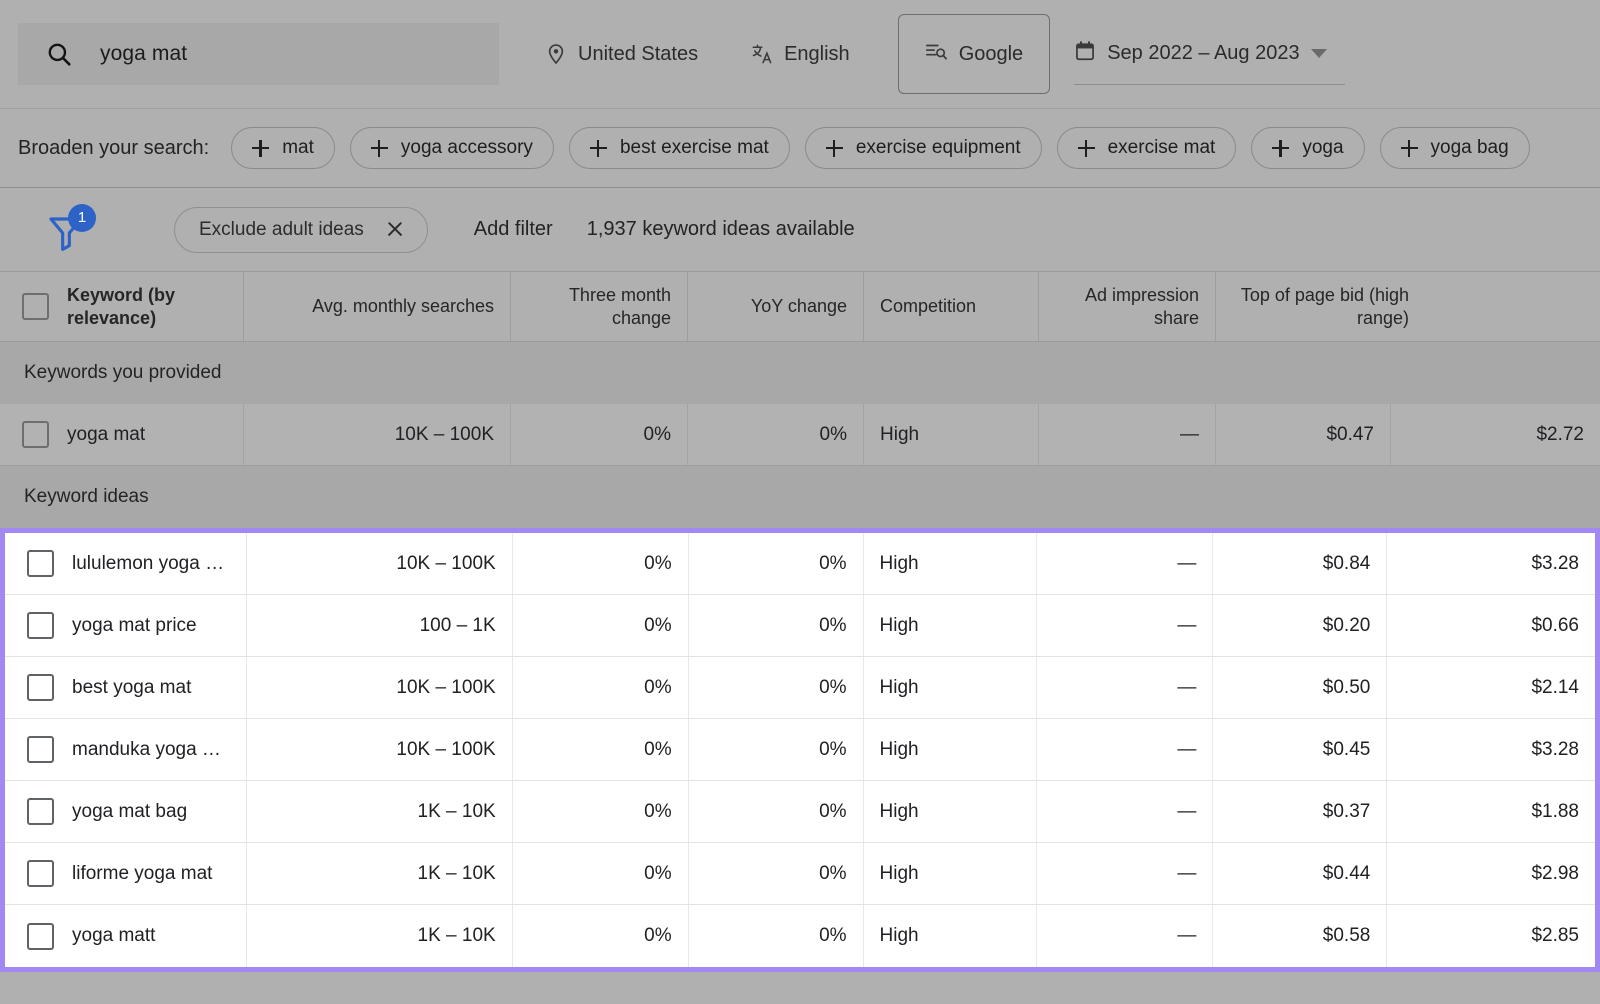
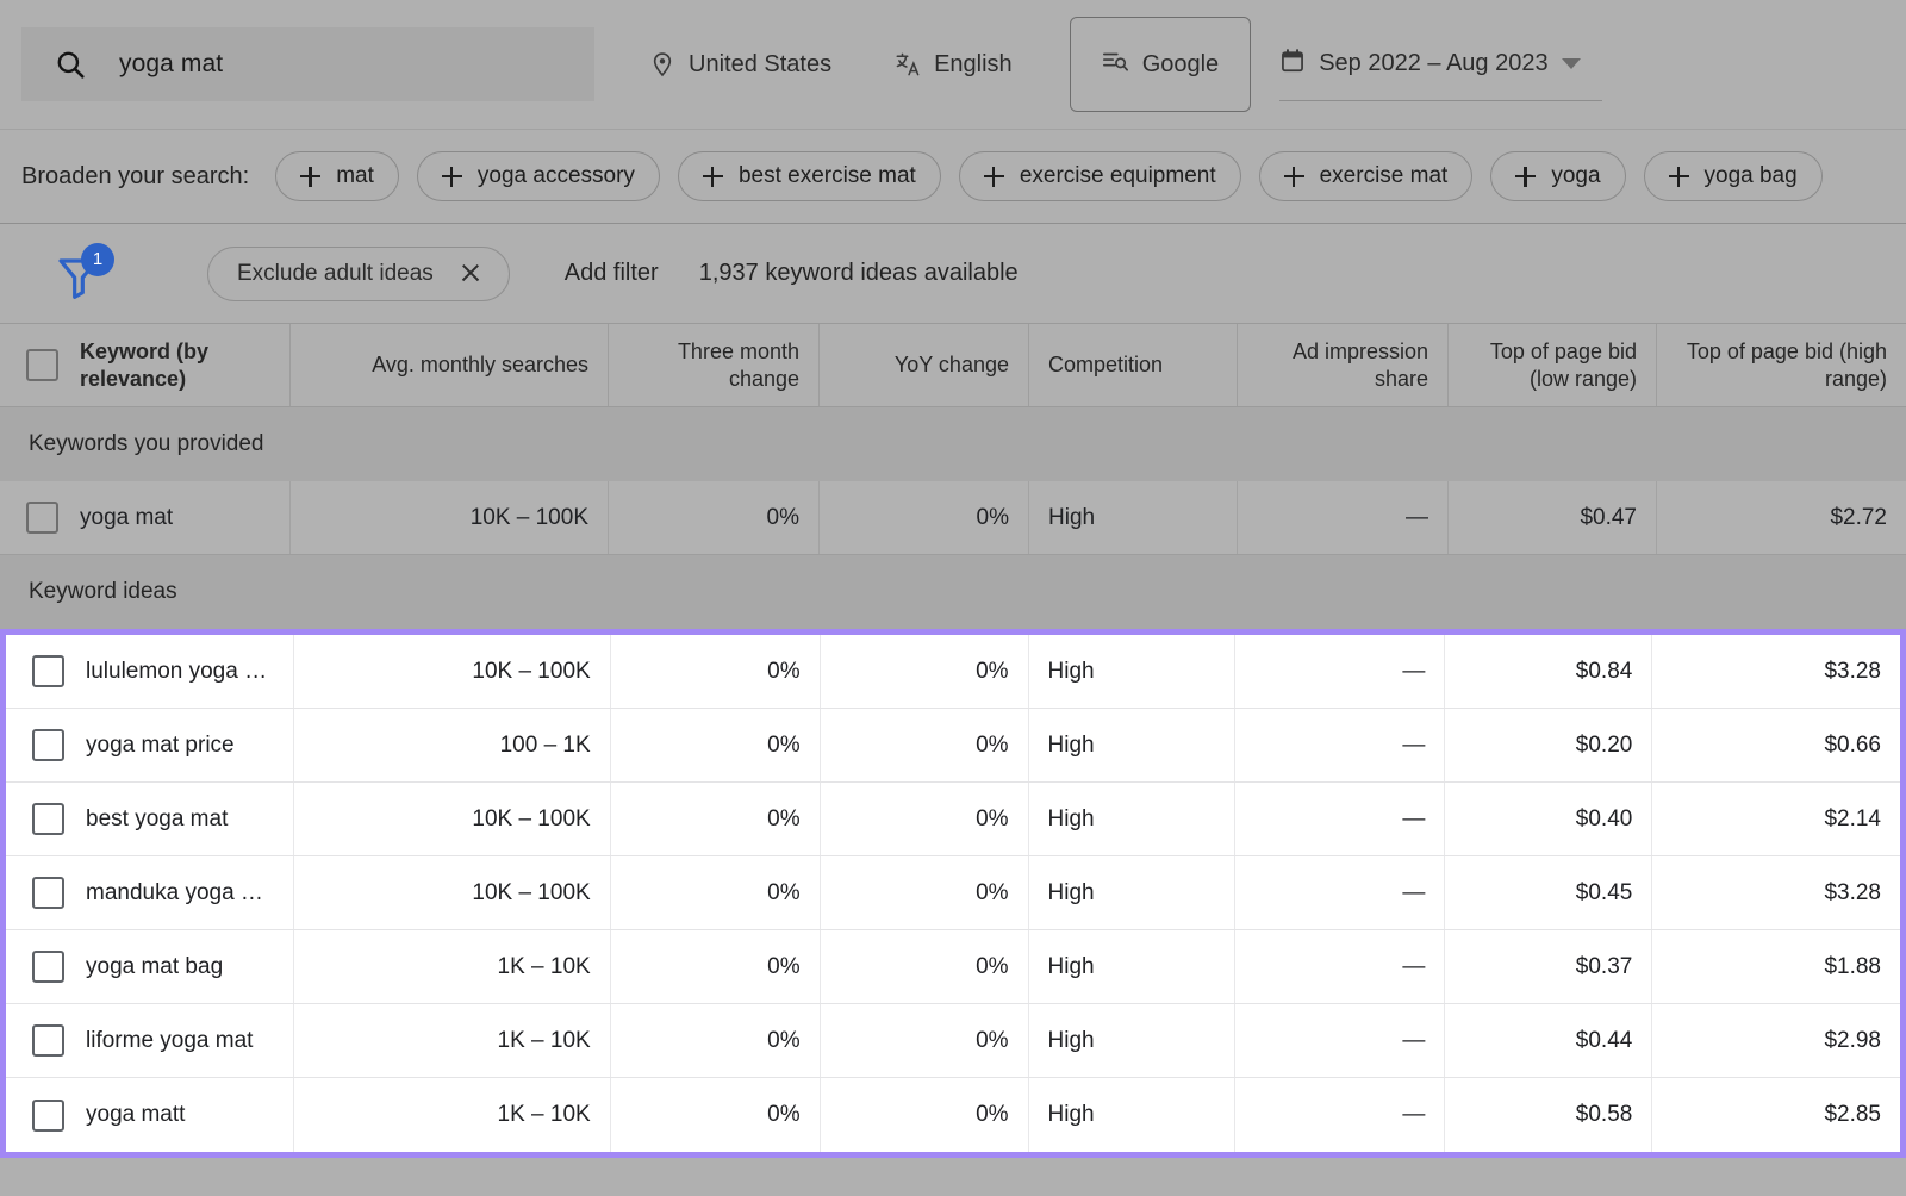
  yoga mat
  United States
  English
  Google
  Sep 2022 – Aug 2023
  Broaden your search:
  mat
  yoga accessory
  best exercise mat
  exercise equipment
  exercise mat
  yoga
  yoga bag
  1
  Exclude adult ideas
  Add filter
  1,937 keyword ideas available
  Keyword (by relevance)
  Avg. monthly searches
  Three month change
  YoY change
  Competition
  Ad impression share
+ Top of page bid (low range)
  Top of page bid (high range)
  Keywords you provided
  yoga mat
  10K – 100K
  0%
  0%
  High
  —
  $0.47
  $2.72
  Keyword ideas
  lululemon yoga …
  10K – 100K
  0%
  0%
  High
  —
  $0.84
  $3.28
  yoga mat price
  100 – 1K
  0%
  0%
  High
  —
  $0.20
  $0.66
  best yoga mat
  10K – 100K
  0%
  0%
  High
  —
- $0.50
+ $0.40
  $2.14
  manduka yoga …
  10K – 100K
  0%
  0%
  High
  —
  $0.45
  $3.28
  yoga mat bag
  1K – 10K
  0%
  0%
  High
  —
  $0.37
  $1.88
  liforme yoga mat
  1K – 10K
  0%
  0%
  High
  —
  $0.44
  $2.98
  yoga matt
  1K – 10K
  0%
  0%
  High
  —
  $0.58
  $2.85
